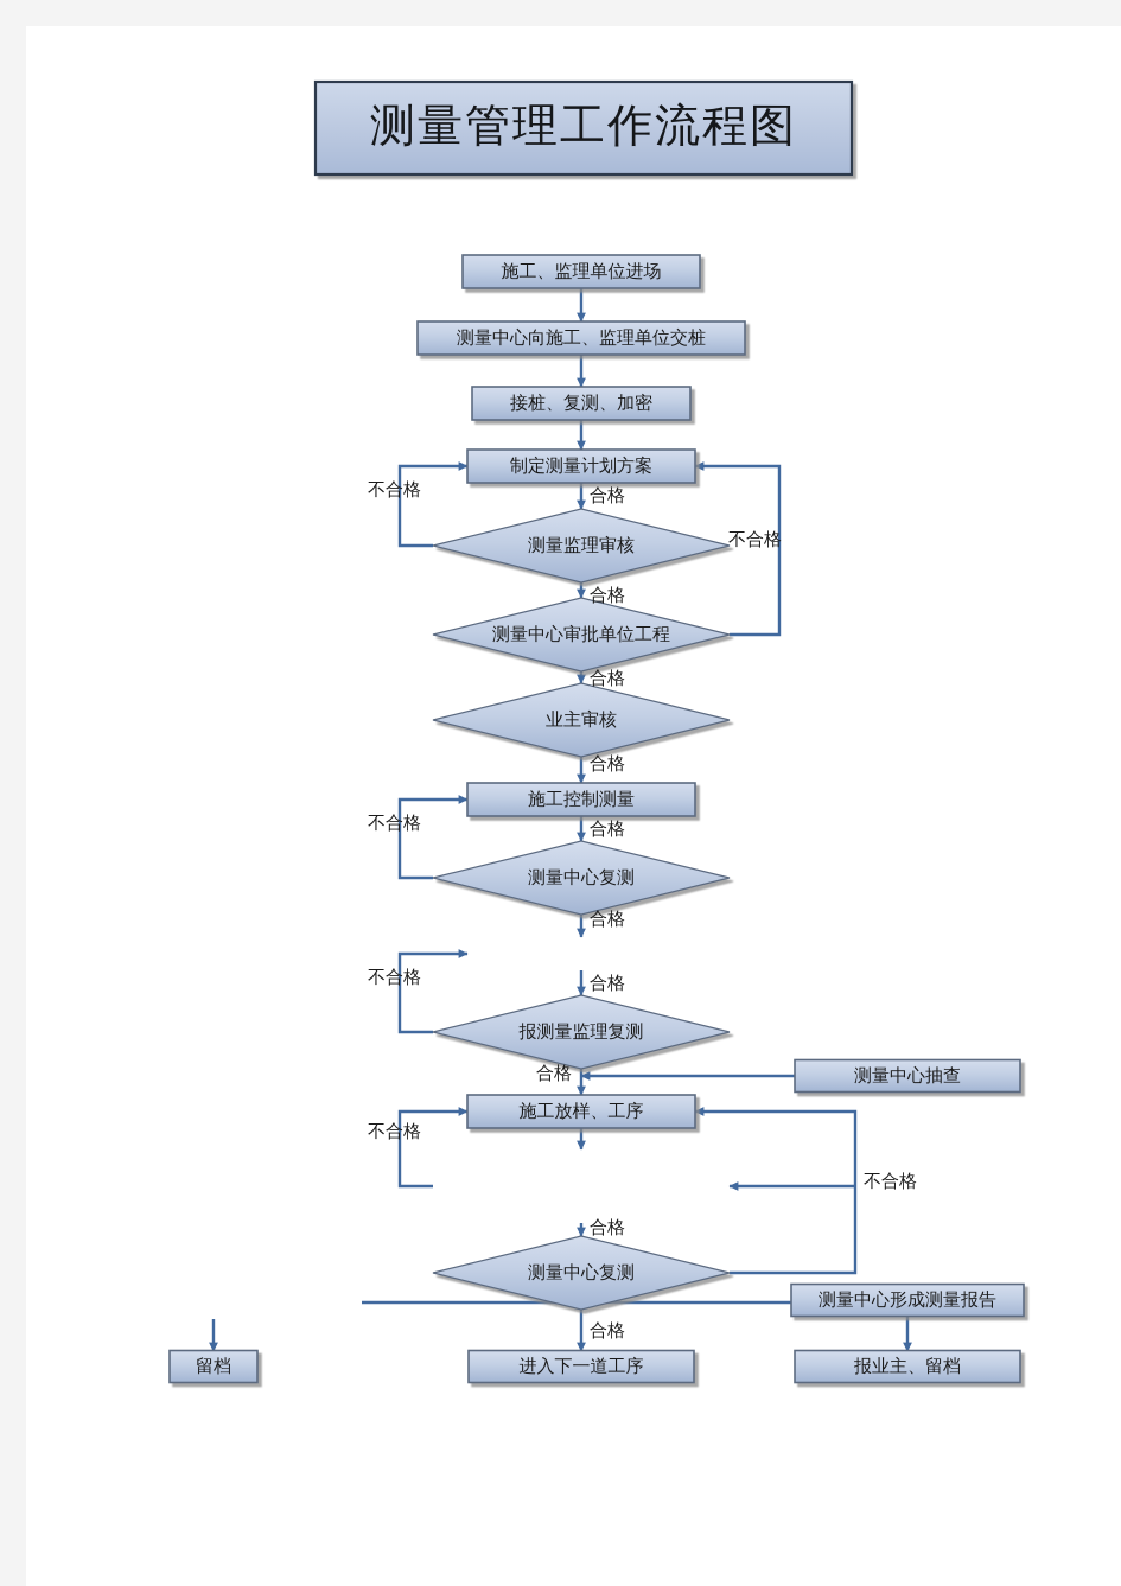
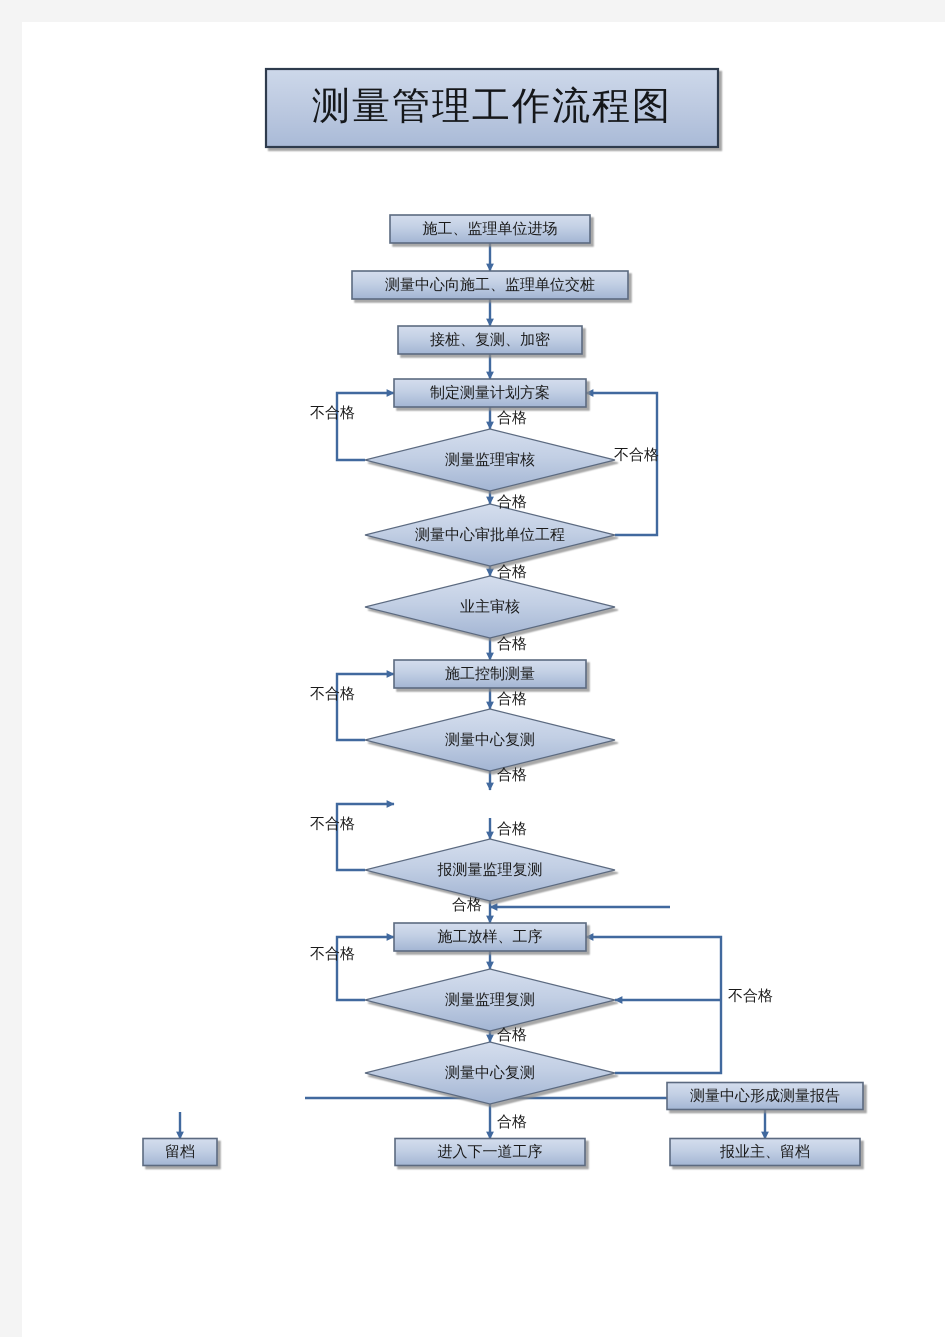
  测量管理工作流程图
  施工、监理单位进场
  测量中心向施工、监理单位交桩
  接桩、复测、加密
  制定测量计划方案
  测量监理审核
  测量中心审批单位工程
  业主审核
  施工控制测量
  测量中心复测
  报测量监理复测
  施工放样、工序
+ 测量监理复测
  测量中心复测
- 测量中心抽查
  测量中心形成测量报告
  留档
  进入下一道工序
  报业主、留档
  合格
  合格
  合格
  合格
  合格
  合格
  合格
  合格
  合格
  合格
  不合格
  不合格
  不合格
  不合格
  不合格
  不合格
